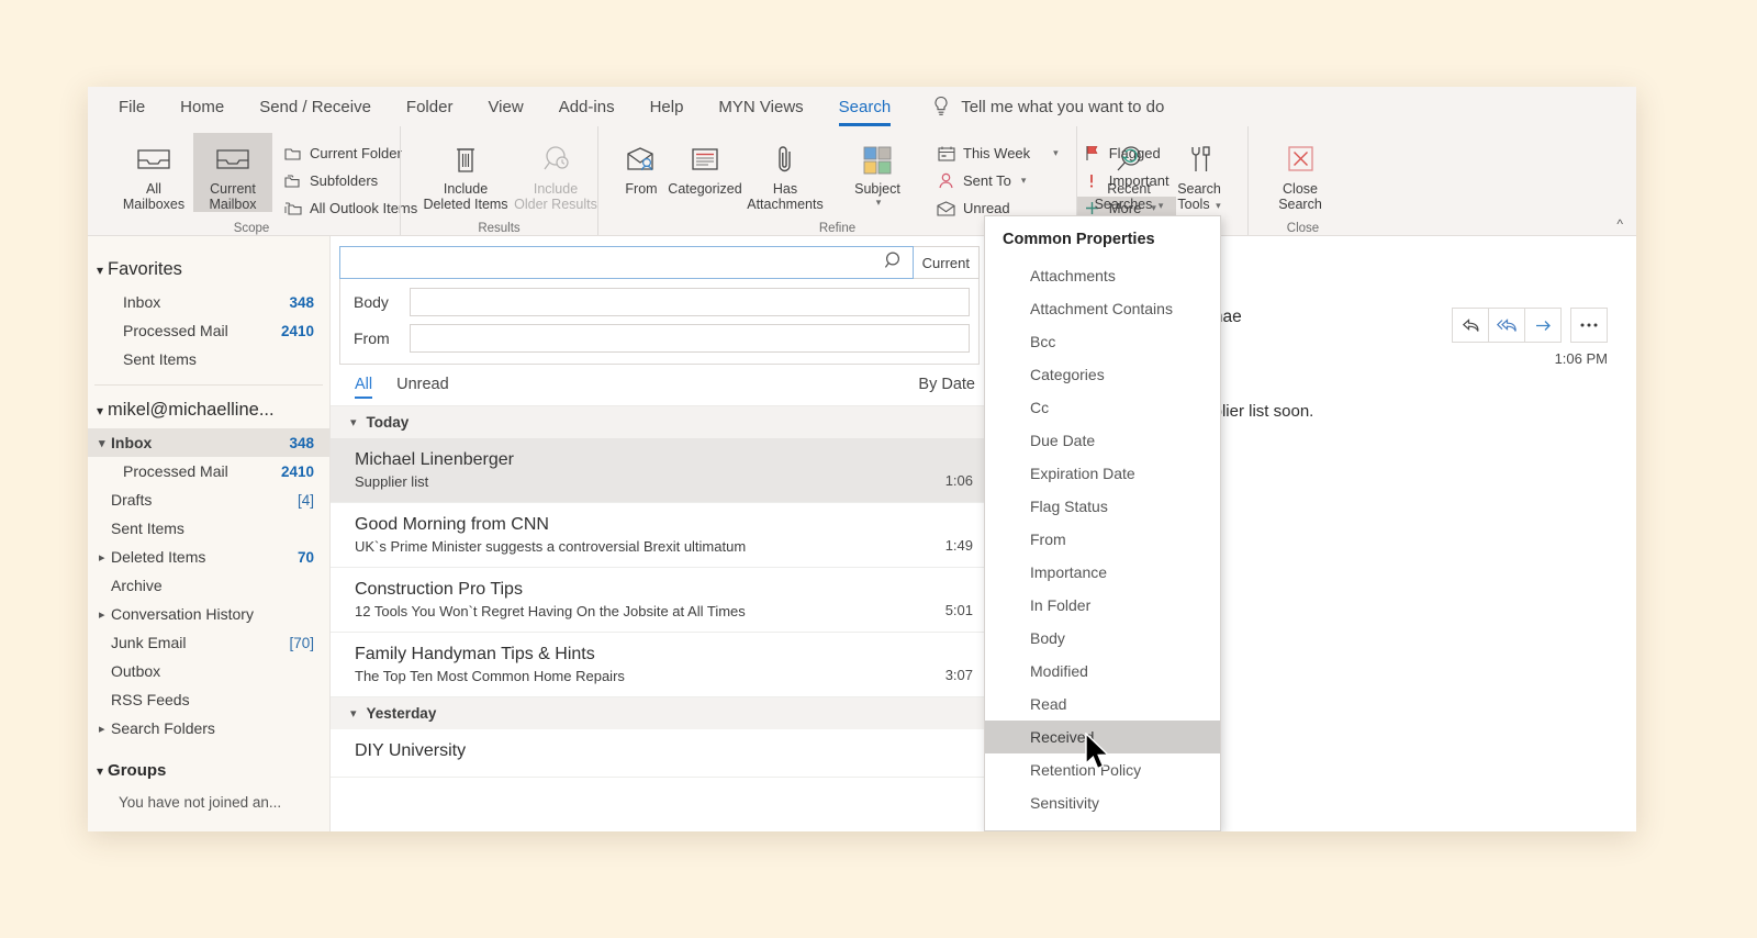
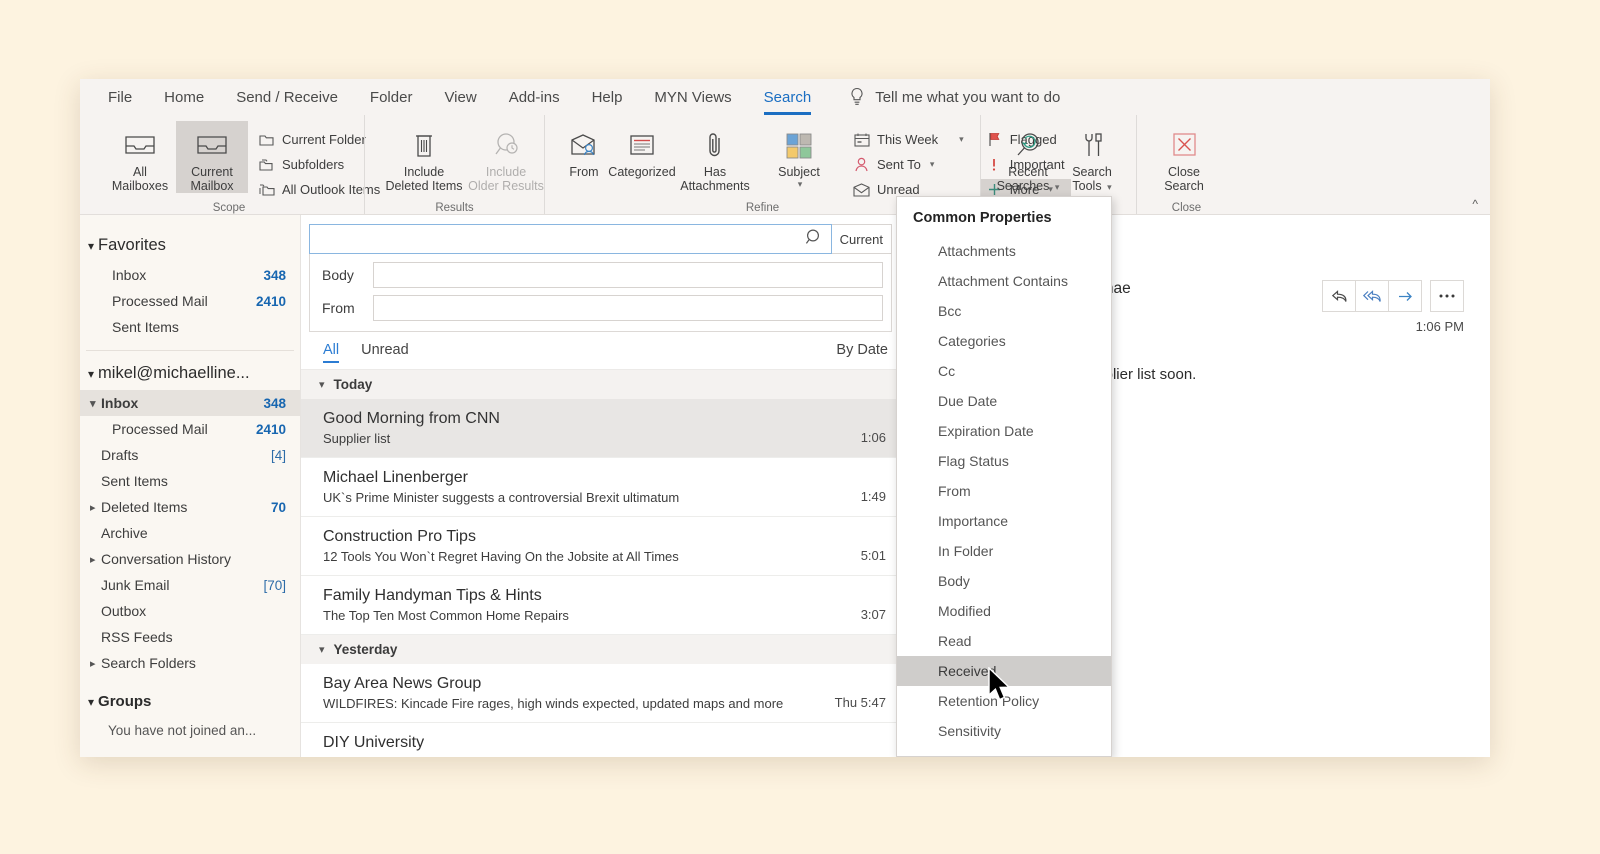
  File
  Home
  Send / Receive
  Folder
  View
  Add-ins
  Help
  MYN Views
  Search
  Tell me what you want to do
  All
  Mailboxes
  Current
  Mailbox
  Current Folder
  Subfolders
  All Outlook Items
  Scope
  Include
  Deleted Items
  Include
  Older Results
  Results
  From
  Categorized
  Has
  Attachments
  Subject
  ▾
  This Week
  ▾
  Sent To
  ▾
  Unread
  Flagged
  Important
  More
  ▾
  Refine
  Recent
  Searches ▾
  Search
  Tools ▾
  Close
  Search
  Close
  ^
  ▾
  Favorites
  Inbox
  348
  Processed Mail
  2410
  Sent Items
  ▾
  mikel@michaelline...
  ▾
  Inbox
  348
  Processed Mail
  2410
  Drafts
  [4]
  Sent Items
  ▸
  Deleted Items
  70
  Archive
  ▸
  Conversation History
  Junk Email
  [70]
  Outbox
  RSS Feeds
  ▸
  Search Folders
  ▾
  Groups
  You have not joined an...
  Current
  Body
  From
  All
  Unread
  By Date
  ▾
  Today
- Michael Linenberger
+ Good Morning from CNN
  Supplier list
  1:06
- Good Morning from CNN
+ Michael Linenberger
  UK`s Prime Minister suggests a controversial Brexit ultimatum
  1:49
  Construction Pro Tips
  12 Tools You Won`t Regret Having On the Jobsite at All Times
  5:01
  Family Handyman Tips & Hints
  The Top Ten Most Common Home Repairs
  3:07
  ▾
  Yesterday
+ Bay Area News Group
+ WILDFIRES: Kincade Fire rages, high winds expected, updated maps and more
+ Thu 5:47
  DIY University
  1:06 PM
  Common Properties
  Attachments
  Attachment Contains
  Bcc
  Categories
  Cc
  Due Date
  Expiration Date
  Flag Status
  From
  Importance
  In Folder
  Body
  Modified
  Read
  Receive
  Retention Policy
  Sensitivity
